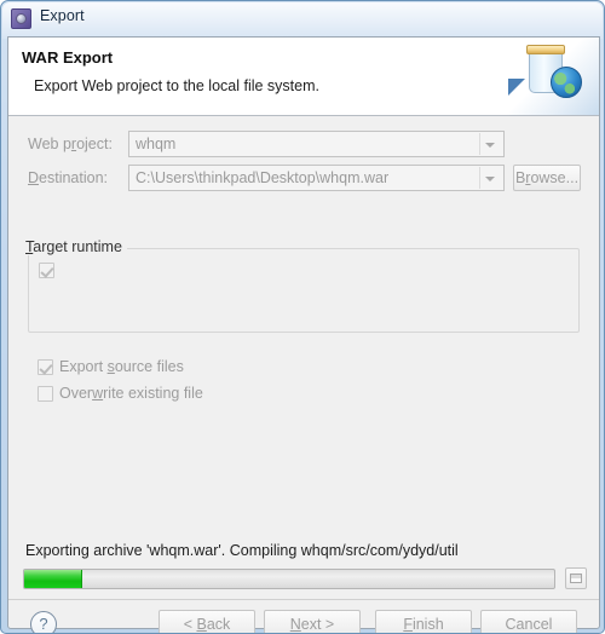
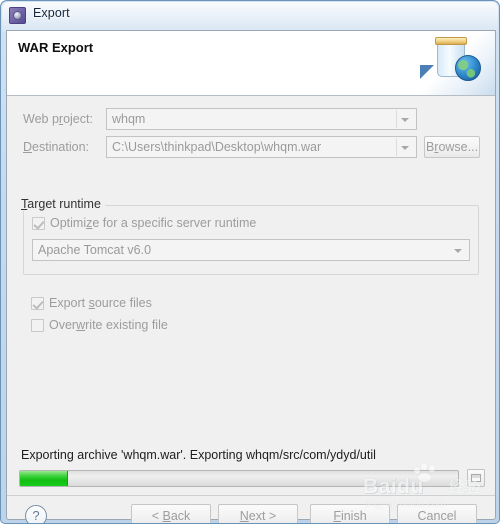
  Export
  WAR Export
- Export Web project to the local file system.
  Web project:
  whqm
  Destination:
  C:\Users\thinkpad\Desktop\whqm.war
  Browse...
  Target runtime
+ Optimize for a specific server runtime
+ Apache Tomcat v6.0
  Export source files
  Overwrite existing file
- Exporting archive 'whqm.war'. Compiling whqm/src/com/ydyd/util
+ Exporting archive 'whqm.war'. Exporting whqm/src/com/ydyd/util
  ?
  < Back
  Next >
  Finish
  Cancel
+ Baidu
+ 经验
+ jingyan.baidu.com
